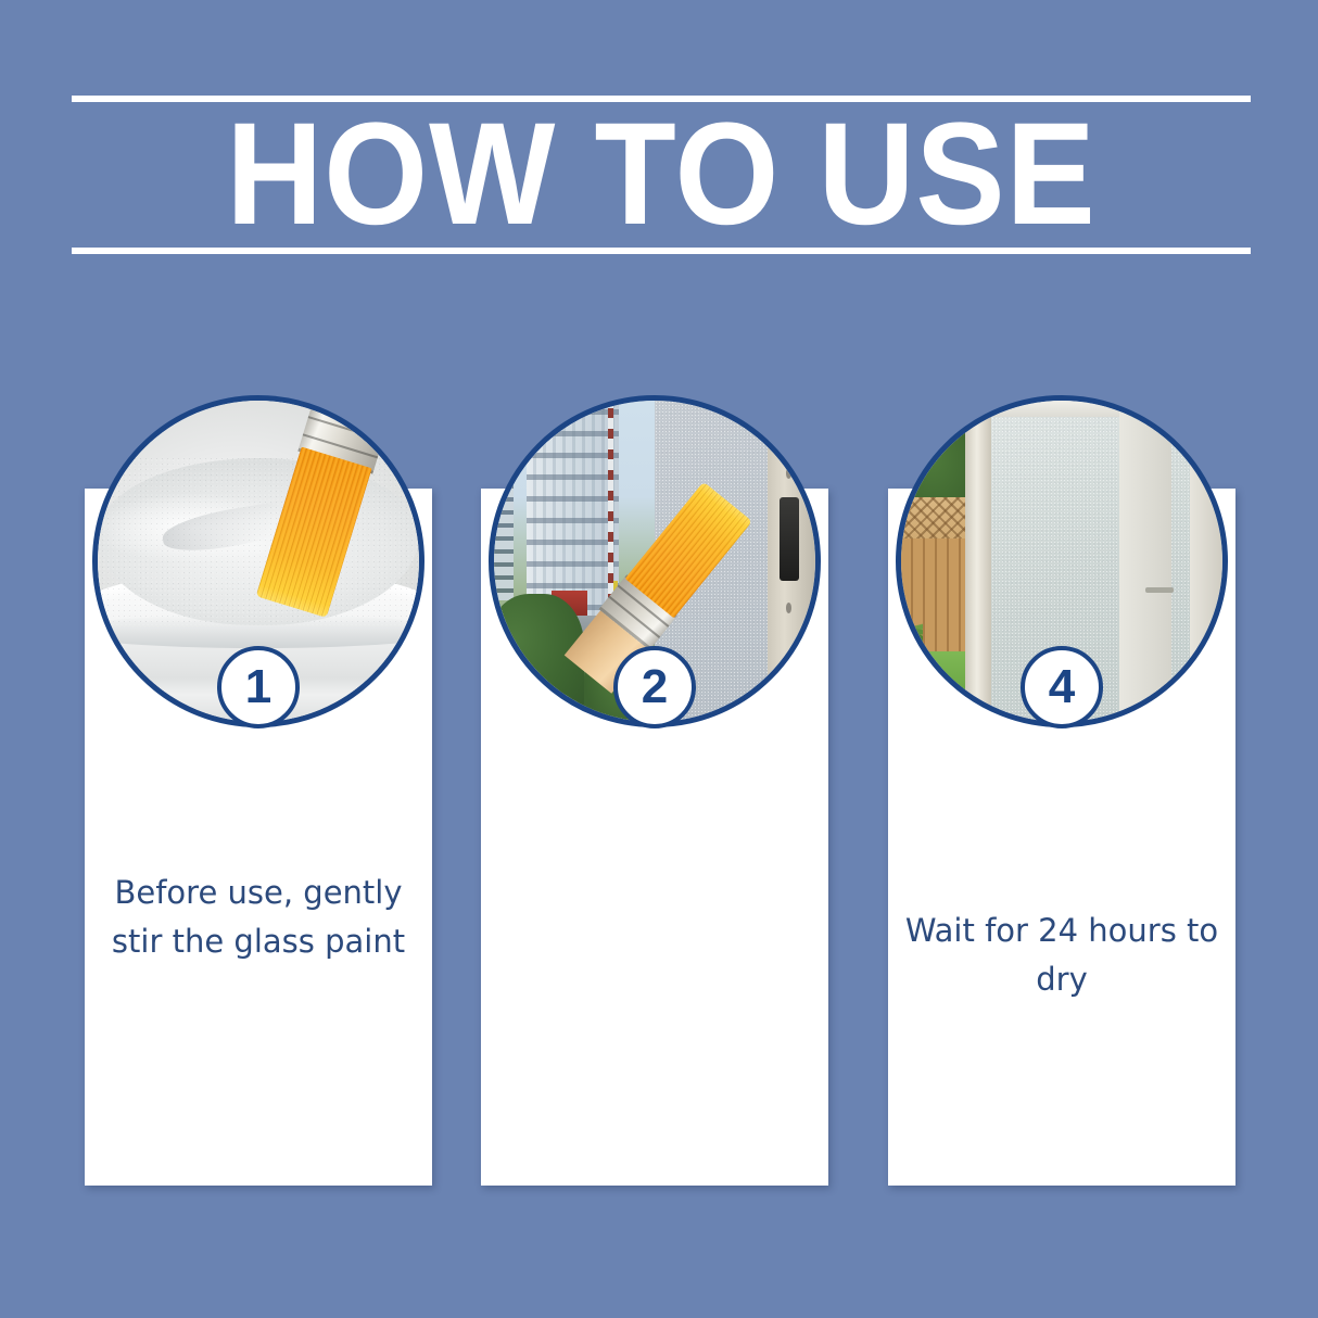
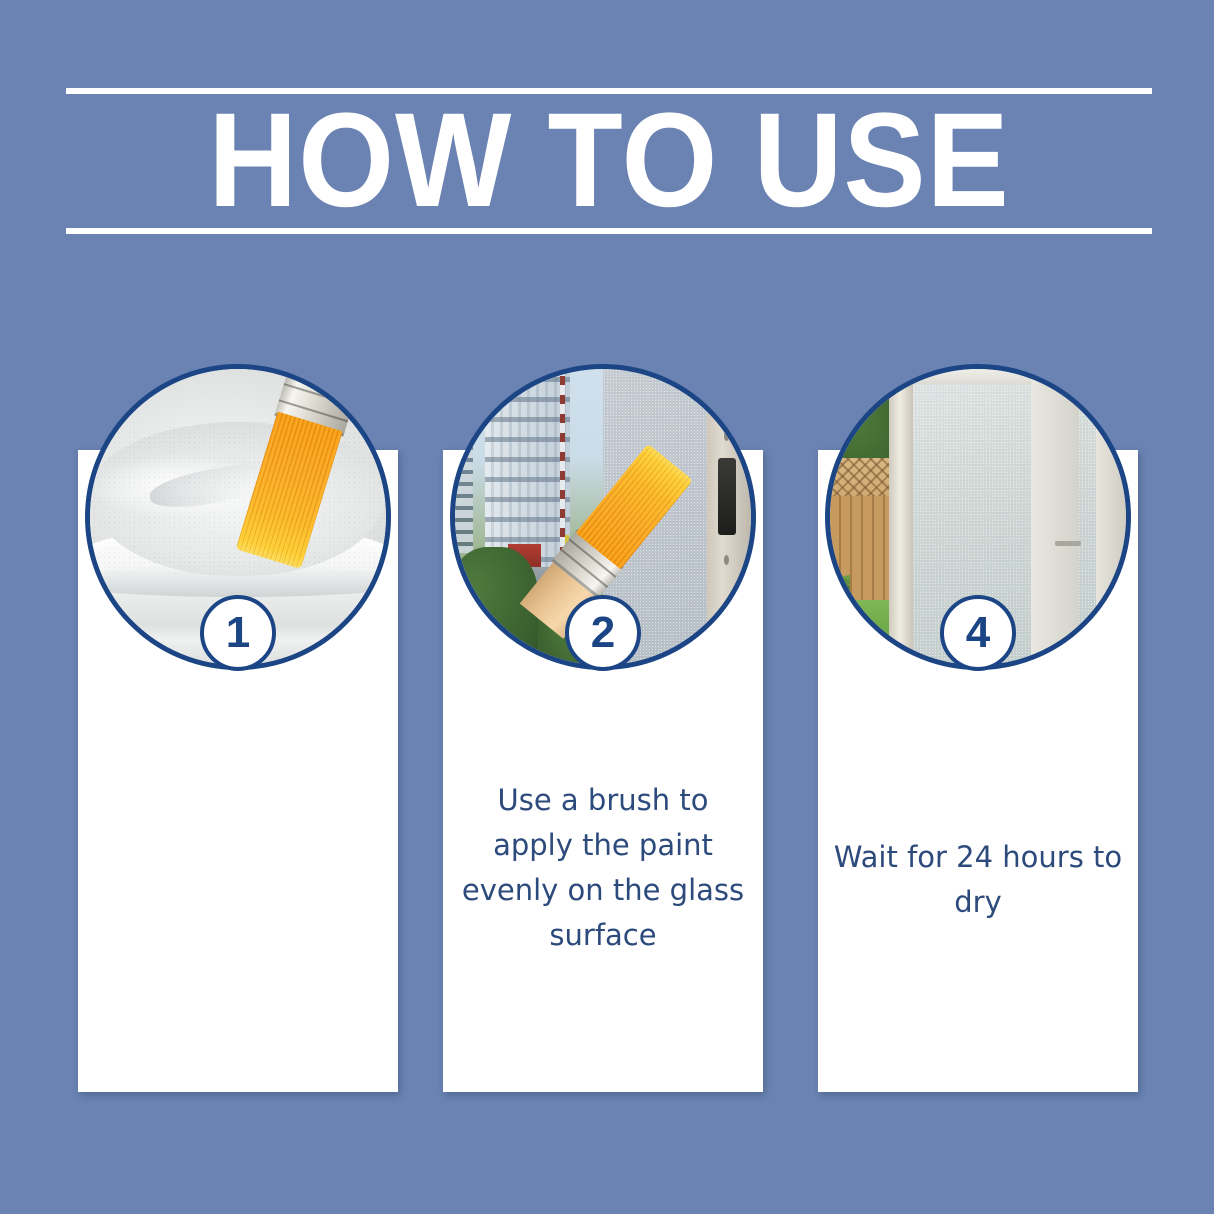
  HOW TO USE
  1
- Before use, gently stir the glass paint
  2
+ Use a brush to apply the paint evenly on the glass surface
  4
  Wait for 24 hours to dry
